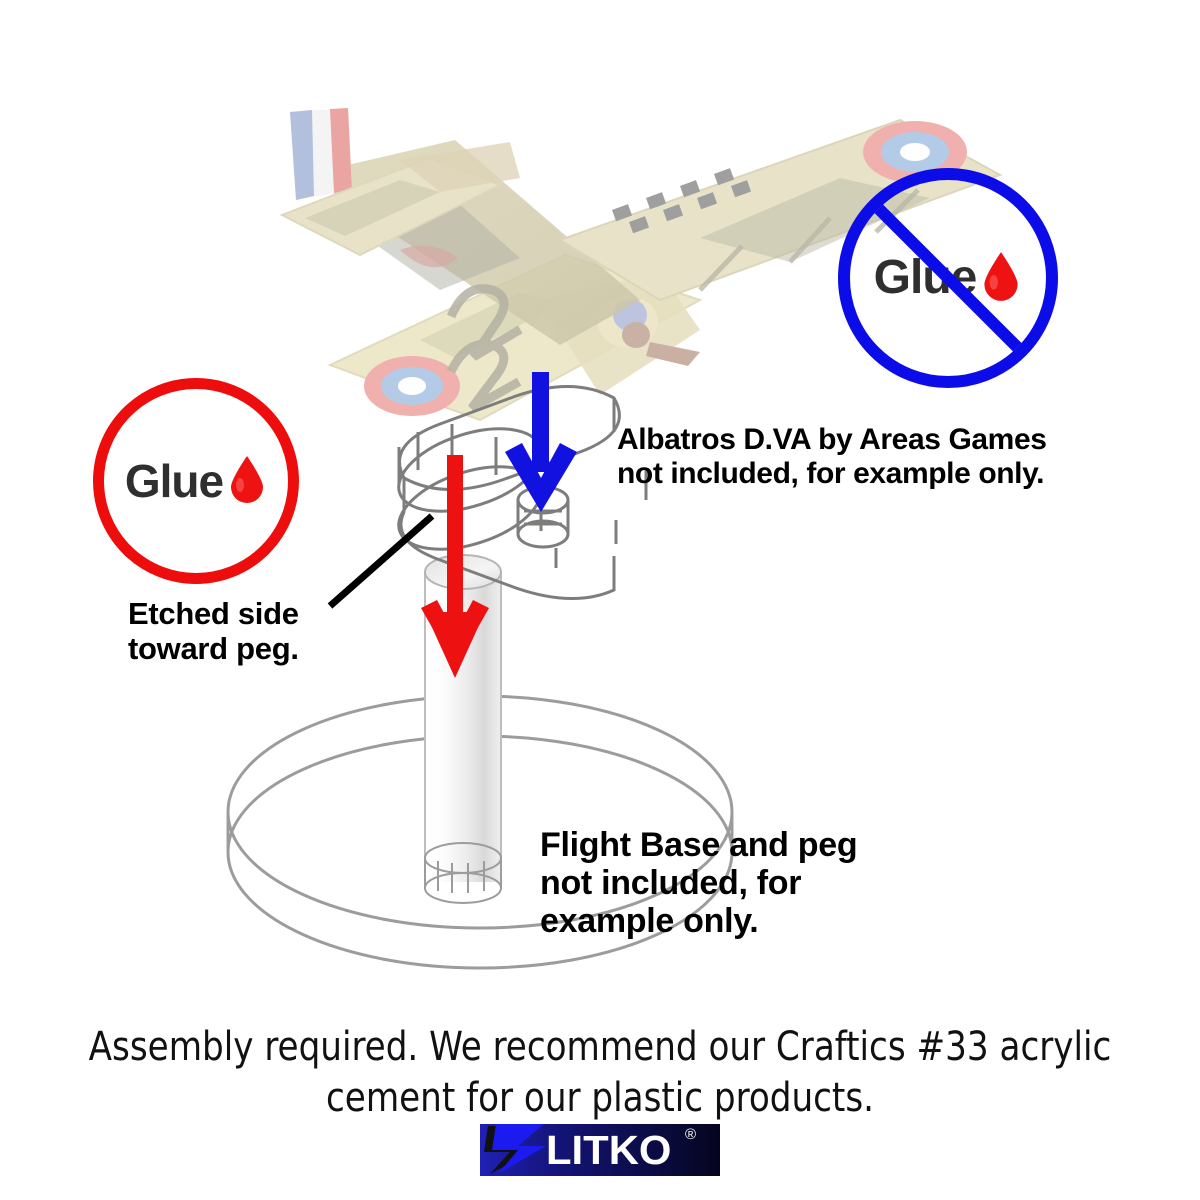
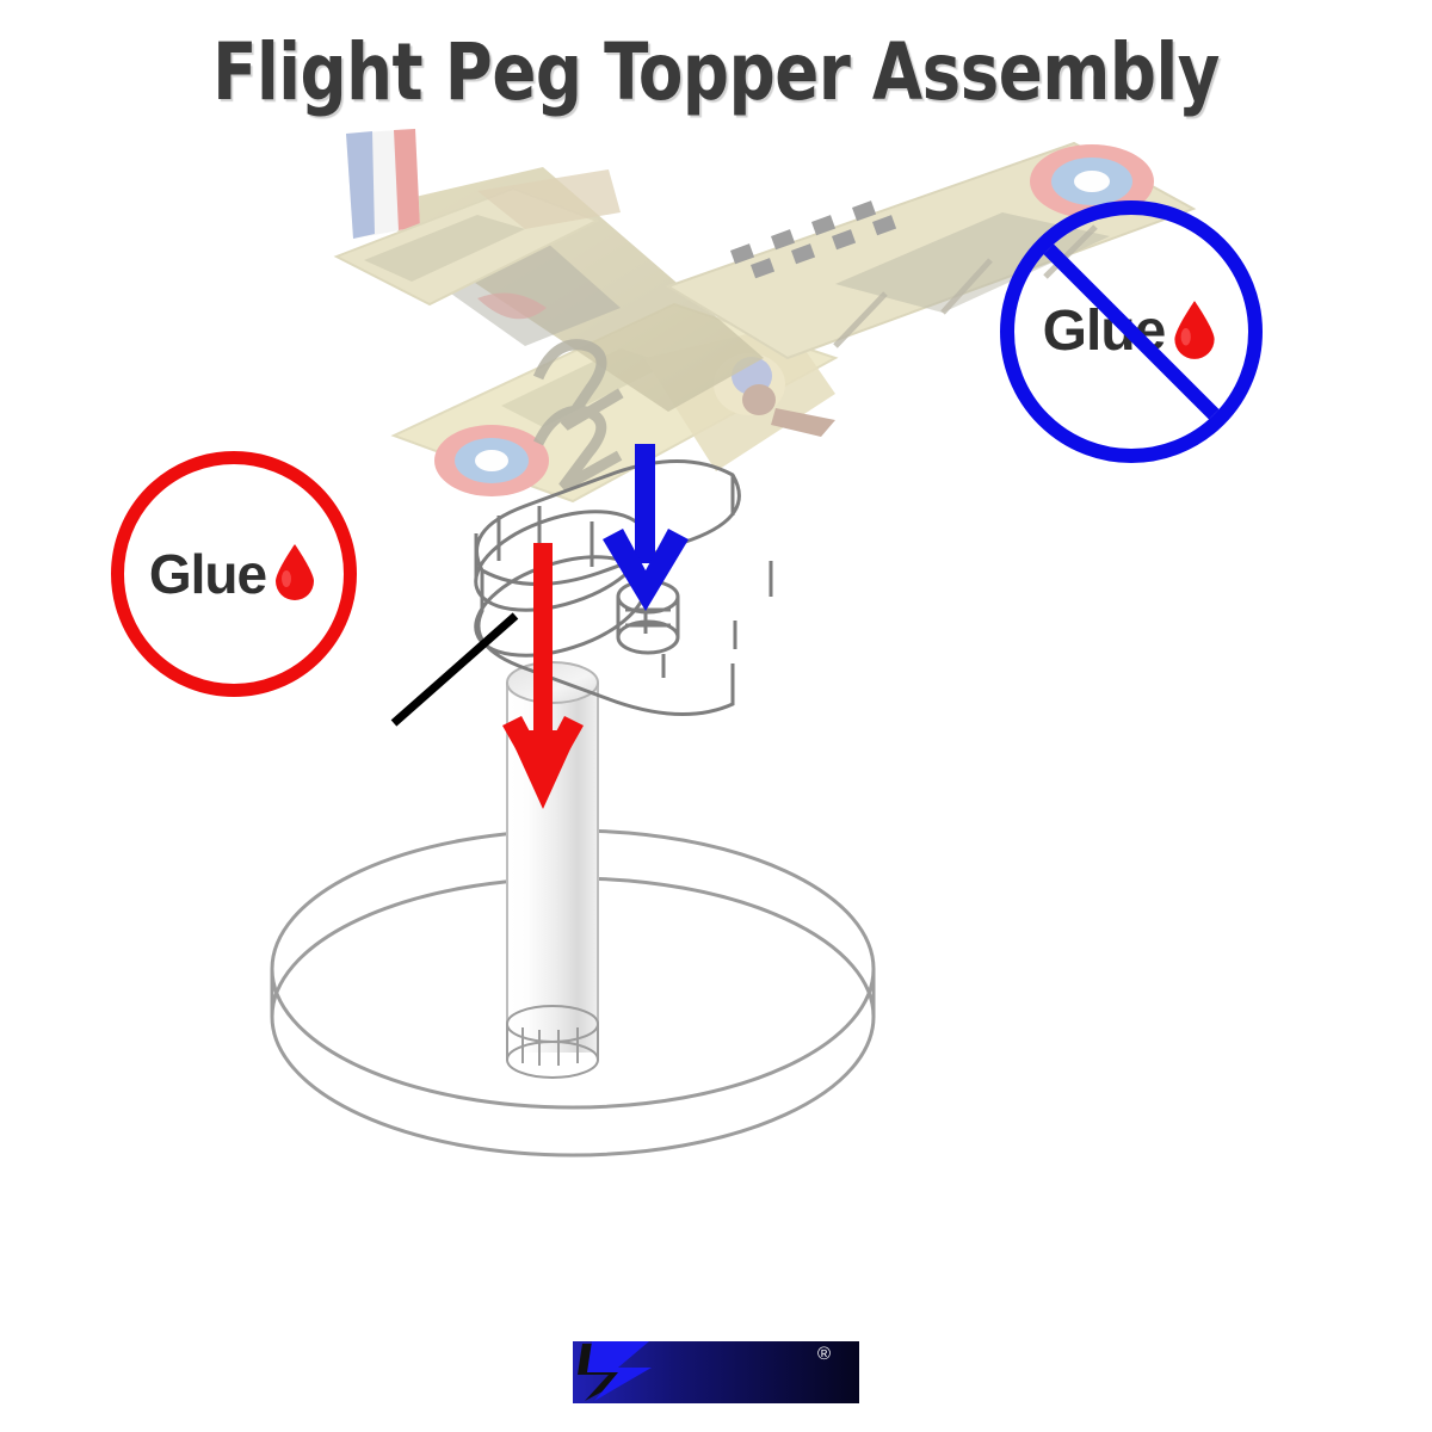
+ Flight Peg Topper Assembly
  Glue
  Glue
- Albatros D.VA by Areas Games
- not included, for example only.
- Etched side
- toward peg.
- Flight Base and peg
- not included, for
- example only.
- Assembly required. We recommend our Craftics #33 acrylic cement for our plastic products.
- LITKO
  ®
